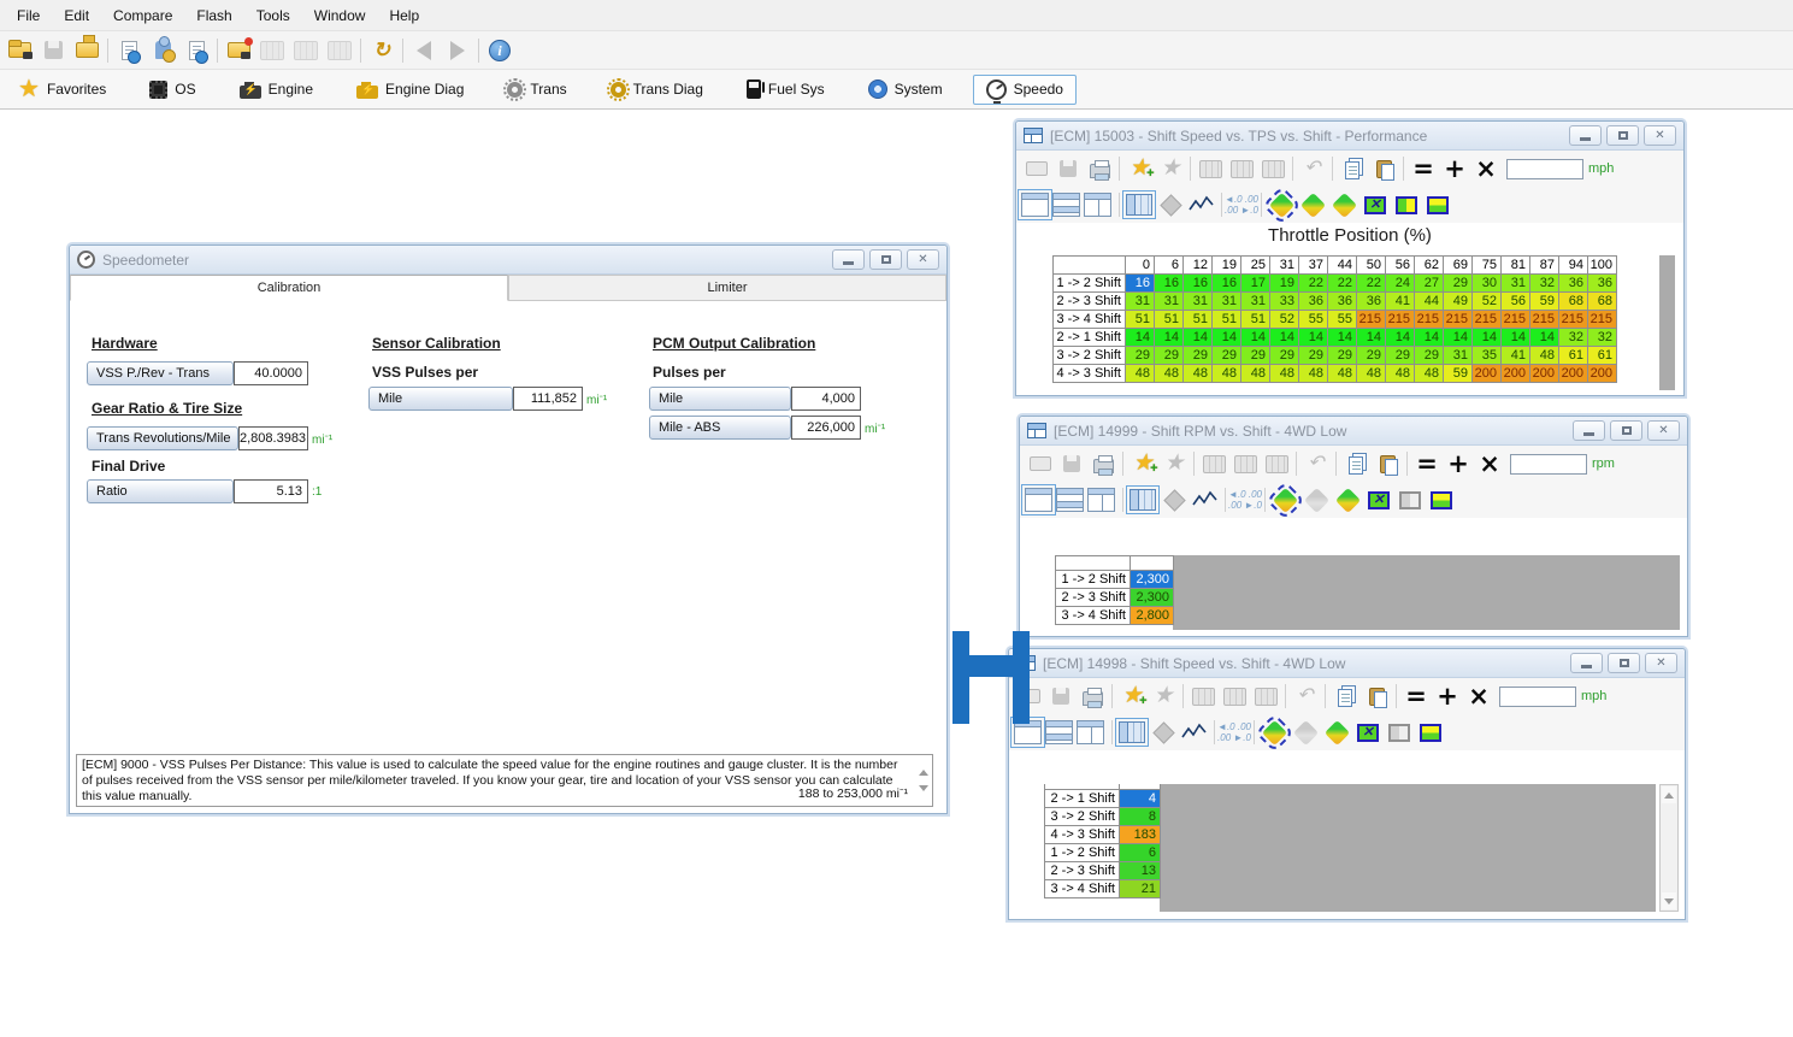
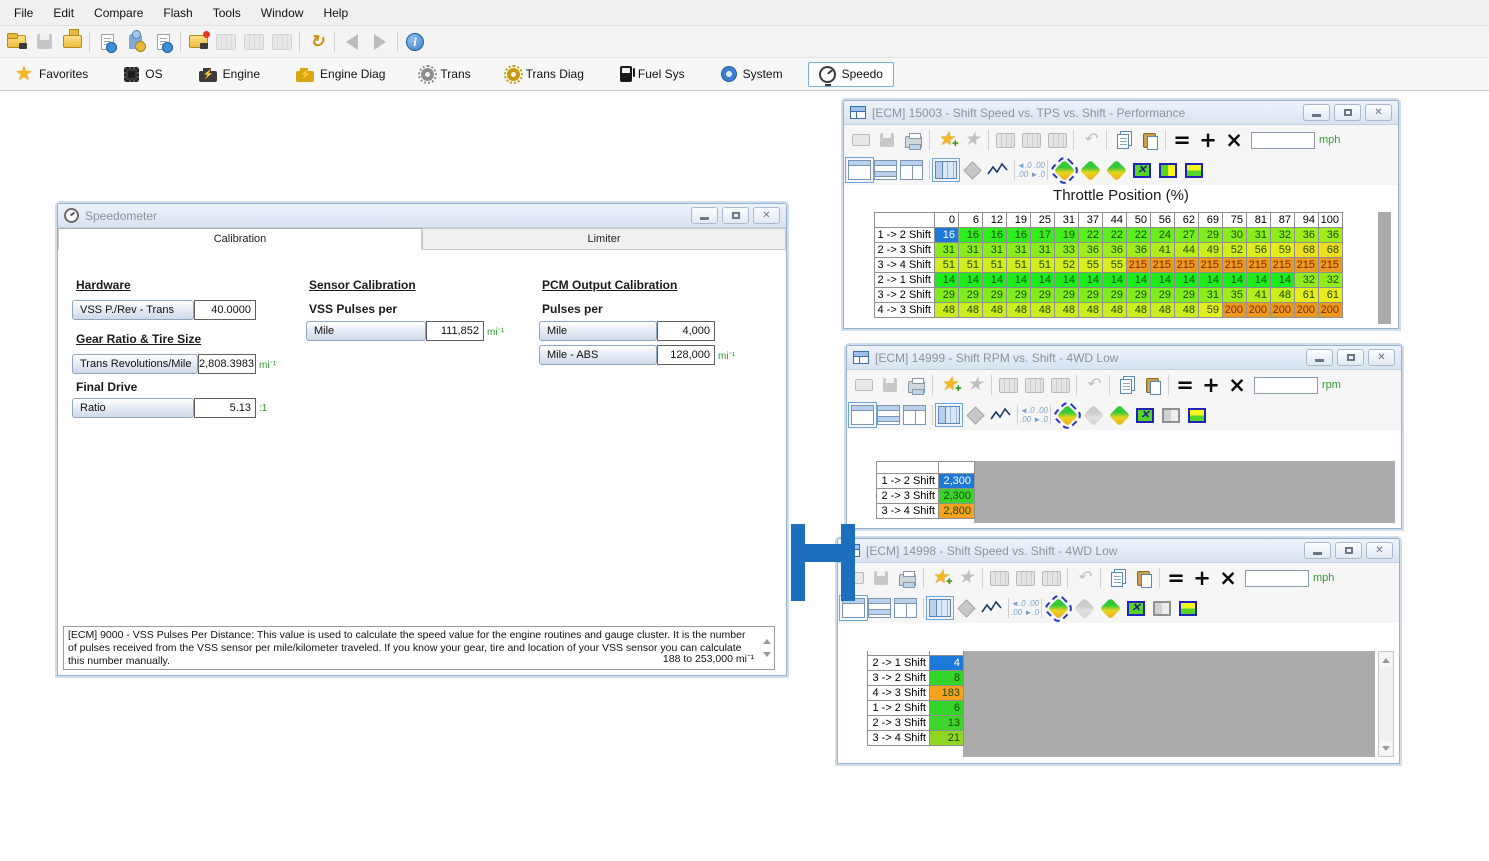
  File
  Edit
  Compare
  Flash
  Tools
  Window
  Help
  ↻
  i
  ★
  Favorites
  OS
  Engine
  Engine Diag
  Trans
  Trans Diag
  Fuel Sys
  System
  Speedo
  Speedometer
  ✕
  Calibration
  Limiter
  Hardware
  VSS P./Rev - Trans
  40.0000
  Gear Ratio & Tire Size
  Trans Revolutions/Mile
  2,808.3983
  mi⁻¹
  Final Drive
  Ratio
  5.13
  :1
  Sensor Calibration
  VSS Pulses per
  Mile
  111,852
  mi⁻¹
  PCM Output Calibration
  Pulses per
  Mile
  4,000
  Mile - ABS
- 226,000
+ 128,000
  mi⁻¹
- [ECM] 9000 - VSS Pulses Per Distance: This value is used to calculate the speed value for the engine routines and gauge cluster. It is the number of pulses received from the VSS sensor per mile/kilometer traveled. If you know your gear, tire and location of your VSS sensor you can calculate this value manually.
+ [ECM] 9000 - VSS Pulses Per Distance: This value is used to calculate the speed value for the engine routines and gauge cluster. It is the number of pulses received from the VSS sensor per mile/kilometer traveled. If you know your gear, tire and location of your VSS sensor you can calculate this number manually.
  188 to 253,000 mi⁻¹
  [ECM] 15003 - Shift Speed vs. TPS vs. Shift - Performance
  ✕
  ★
  +
  ★
  ↶
  =
  +
  ×
  mph
  ◄.0 .00
  .00 ►.0
  ✕
  Throttle Position (%)
  	0	6	12	19	25	31	37	44	50	56	62	69	75	81	87	94	100
  1 -> 2 Shift	16	16	16	16	17	19	22	22	22	24	27	29	30	31	32	36	36
  2 -> 3 Shift	31	31	31	31	31	33	36	36	36	41	44	49	52	56	59	68	68
  3 -> 4 Shift	51	51	51	51	51	52	55	55	215	215	215	215	215	215	215	215	215
  2 -> 1 Shift	14	14	14	14	14	14	14	14	14	14	14	14	14	14	14	32	32
  3 -> 2 Shift	29	29	29	29	29	29	29	29	29	29	29	31	35	41	48	61	61
  4 -> 3 Shift	48	48	48	48	48	48	48	48	48	48	48	59	200	200	200	200	200
  [ECM] 14999 - Shift RPM vs. Shift - 4WD Low
  ✕
  ★
  +
  ★
  ↶
  =
  +
  ×
  rpm
  ◄.0 .00
  .00 ►.0
  ✕
  1 -> 2 Shift	2,300
  2 -> 3 Shift	2,300
  3 -> 4 Shift	2,800
  [ECM] 14998 - Shift Speed vs. Shift - 4WD Low
  ✕
  ★
  +
  ★
  ↶
  =
  +
  ×
  mph
  ◄.0 .00
  .00 ►.0
  ✕
  2 -> 1 Shift	4
  3 -> 2 Shift	8
  4 -> 3 Shift	183
  1 -> 2 Shift	6
  2 -> 3 Shift	13
  3 -> 4 Shift	21
